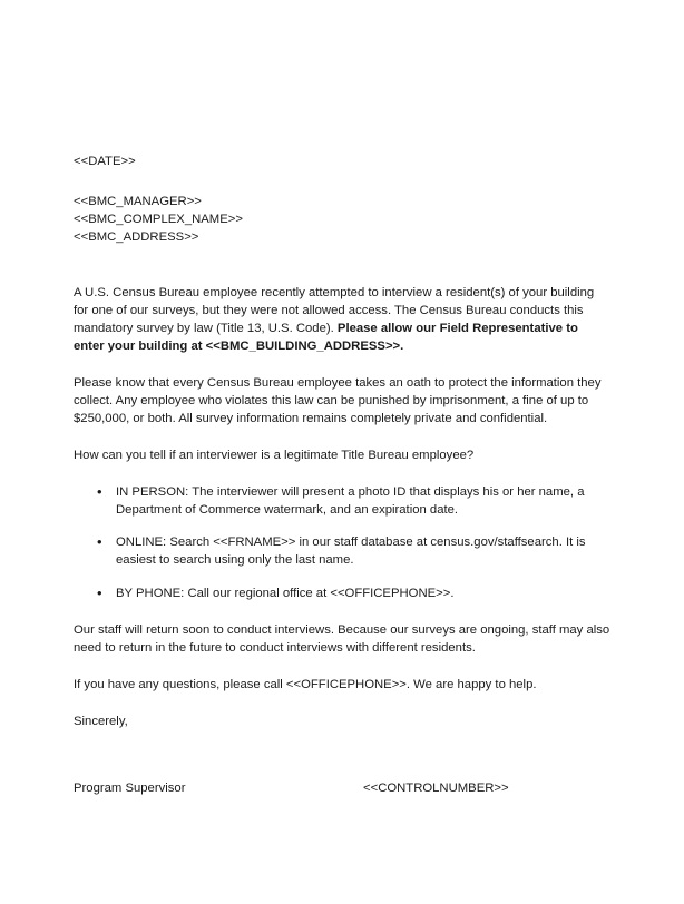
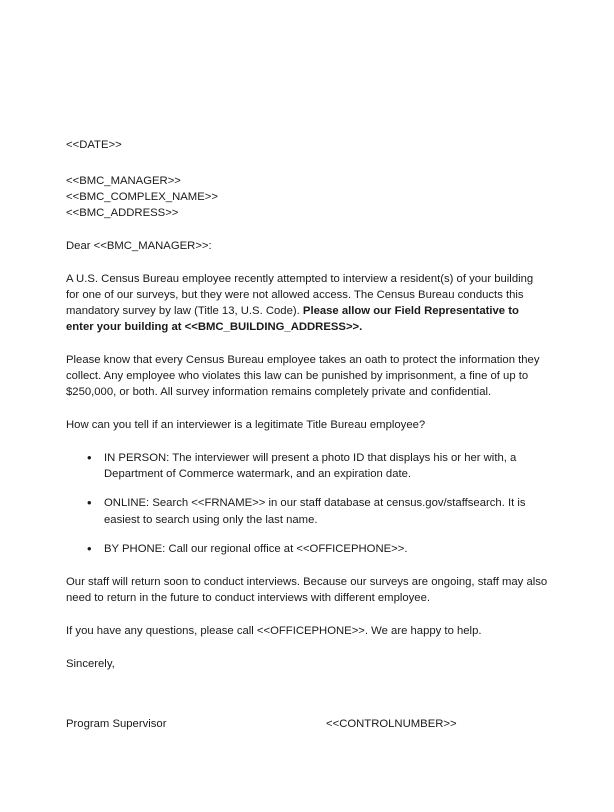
  <<DATE>>
  <<BMC_MANAGER>>
  <<BMC_COMPLEX_NAME>>
  <<BMC_ADDRESS>>
+ Dear <<BMC_MANAGER>>:
  A U.S. Census Bureau employee recently attempted to interview a resident(s) of your building for one of our surveys, but they were not allowed access. The Census Bureau conducts this mandatory survey by law (Title 13, U.S. Code). Please allow our Field Representative to enter your building at <<BMC_BUILDING_ADDRESS>>.
  Please know that every Census Bureau employee takes an oath to protect the information they collect. Any employee who violates this law can be punished by imprisonment, a fine of up to $250,000, or both. All survey information remains completely private and confidential.
  How can you tell if an interviewer is a legitimate Title Bureau employee?
- IN PERSON: The interviewer will present a photo ID that displays his or her name, a Department of Commerce watermark, and an expiration date.
+ IN PERSON: The interviewer will present a photo ID that displays his or her with, a Department of Commerce watermark, and an expiration date.
  ONLINE: Search <<FRNAME>> in our staff database at census.gov/staffsearch. It is easiest to search using only the last name.
  BY PHONE: Call our regional office at <<OFFICEPHONE>>.
- Our staff will return soon to conduct interviews. Because our surveys are ongoing, staff may also need to return in the future to conduct interviews with different residents.
+ Our staff will return soon to conduct interviews. Because our surveys are ongoing, staff may also need to return in the future to conduct interviews with different employee.
  If you have any questions, please call <<OFFICEPHONE>>. We are happy to help.
  Sincerely,
  Program Supervisor
  <<CONTROLNUMBER>>
